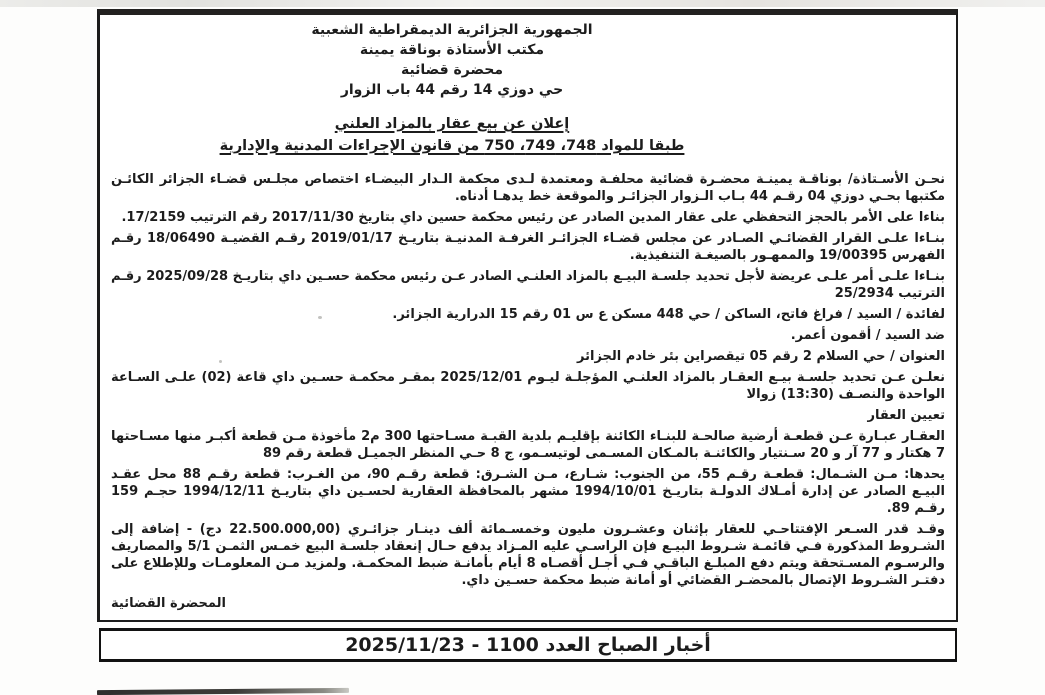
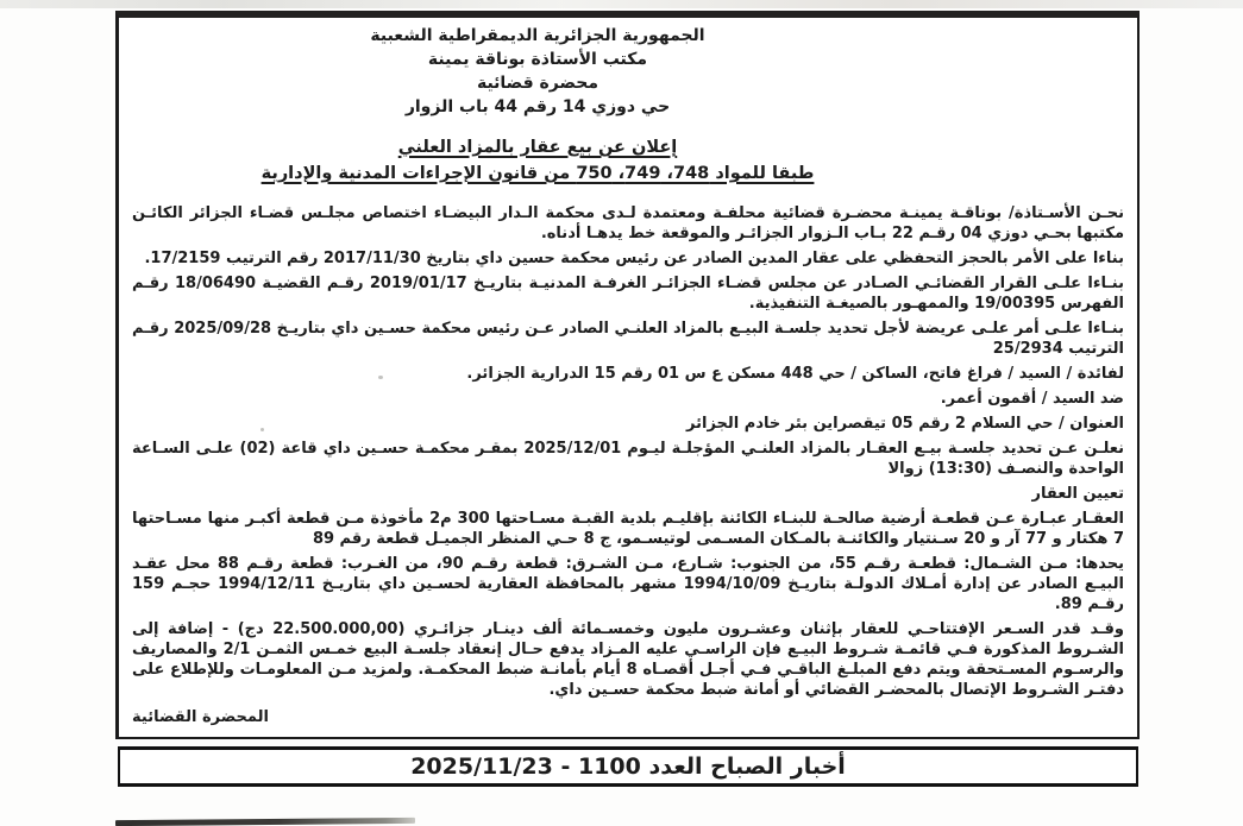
  الجمهورية الجزائرية الديمقراطية الشعبية
  مكتب الأستاذة بوناقة يمينة
  محضرة قضائية
  حي دوزي 14 رقم 44 باب الزوار
  إعلان عن بيع عقار بالمزاد العلني
  طبقا للمواد 748، 749، 750 من قانون الإجراءات المدنية والإدارية
- نحـن الأسـتاذة/ بوناقـة يمينـة محضـرة قضائية محلفـة ومعتمدة لـدى محكمة الـدار البيضـاء اختصاص مجلـس قضـاء الجزائر الكائـن مكتبها بحـي دوزي 04 رقـم 44 بـاب الـزوار الجزائـر والموقعة خط يدهـا أدناه.
+ نحـن الأسـتاذة/ بوناقـة يمينـة محضـرة قضائية محلفـة ومعتمدة لـدى محكمة الـدار البيضـاء اختصاص مجلـس قضـاء الجزائر الكائـن مكتبها بحـي دوزي 04 رقـم 22 بـاب الـزوار الجزائـر والموقعة خط يدهـا أدناه.
  بناءا على الأمر بالحجز التحفظي على عقار المدين الصادر عن رئيس محكمة حسين داي بتاريخ 2017/11/30 رقم الترتيب 17/2159.
  بنـاءا علـى القرار القضائـي الصـادر عن مجلس قضـاء الجزائـر الغرفـة المدنيـة بتاريـخ 2019/01/17 رقـم القضيـة 18/06490 رقـم الفهرس 19/00395 والممهـور بالصيغـة التنفيذية.
  بنـاءا علـى أمر علـى عريضة لأجل تحديد جلسـة البيـع بالمزاد العلنـي الصادر عـن رئيس محكمة حسـين داي بتاريـخ 2025/09/28 رقـم الترتيب 25/2934
  لفائدة / السيد / فراغ فاتح، الساكن / حي 448 مسكن ع س 01 رقم 15 الدرارية الجزائر.
  ضد السيد / أقمون أعمر.
  العنوان / حي السلام 2 رقم 05 تيقصراين بئر خادم الجزائر
  نعلـن عـن تحديد جلسـة بيـع العقـار بالمزاد العلنـي المؤجلـة ليـوم 2025/12/01 بمقـر محكمـة حسـين داي قاعة (02) علـى السـاعة الواحدة والنصـف (13:30) زوالا
  تعيين العقار
  العقـار عبـارة عـن قطعـة أرضية صالحـة للبنـاء الكائنة بإقليـم بلدية القبـة مسـاحتها 300 م2 مأخوذة مـن قطعة أكبـر منها مسـاحتها 7 هكتار و 77 آر و 20 سـنتيار والكائنـة بالمـكان المسـمى لوتيسـمو، ج 8 حـي المنظر الجميـل قطعة رقم 89
- يحدها: مـن الشـمال: قطعـة رقـم 55، من الجنوب: شـارع، مـن الشـرق: قطعة رقـم 90، من الغـرب: قطعة رقـم 88 محل عقـد البيـع الصادر عن إدارة أمـلاك الدولـة بتاريـخ 1994/10/01 مشهر بالمحافظة العقارية لحسـين داي بتاريـخ 1994/12/11 حجـم 159 رقـم 89.
+ يحدها: مـن الشـمال: قطعـة رقـم 55، من الجنوب: شـارع، مـن الشـرق: قطعة رقـم 90، من الغـرب: قطعة رقـم 88 محل عقـد البيـع الصادر عن إدارة أمـلاك الدولـة بتاريـخ 1994/10/09 مشهر بالمحافظة العقارية لحسـين داي بتاريـخ 1994/12/11 حجـم 159 رقـم 89.
- وقـد قدر السـعر الإفتتاحـي للعقار بإثنان وعشـرون مليون وخمسـمائة ألف دينـار جزائـري (22.500.000,00 دج) - إضافة إلى الشـروط المذكورة فـي قائمـة شـروط البيـع فإن الراسـي عليه المـزاد يدفع حـال إنعقاد جلسـة البيع خمـس الثمـن 5/1 والمصاريف والرسـوم المسـتحقة ويتم دفع المبلـغ الباقـي فـي أجـل أقصـاه 8 أيام بأمانـة ضبط المحكمـة. ولمزيد مـن المعلومـات وللإطلاع على دفتـر الشـروط الإتصال بالمحضـر القضائي أو أمانة ضبط محكمة حسـين داي.
+ وقـد قدر السـعر الإفتتاحـي للعقار بإثنان وعشـرون مليون وخمسـمائة ألف دينـار جزائـري (22.500.000,00 دج) - إضافة إلى الشـروط المذكورة فـي قائمـة شـروط البيـع فإن الراسـي عليه المـزاد يدفع حـال إنعقاد جلسـة البيع خمـس الثمـن 2/1 والمصاريف والرسـوم المسـتحقة ويتم دفع المبلـغ الباقـي فـي أجـل أقصـاه 8 أيام بأمانـة ضبط المحكمـة. ولمزيد مـن المعلومـات وللإطلاع على دفتـر الشـروط الإتصال بالمحضـر القضائي أو أمانة ضبط محكمة حسـين داي.
  المحضرة القضائية
  أخبار الصباح العدد 1100 - 2025/11/23
